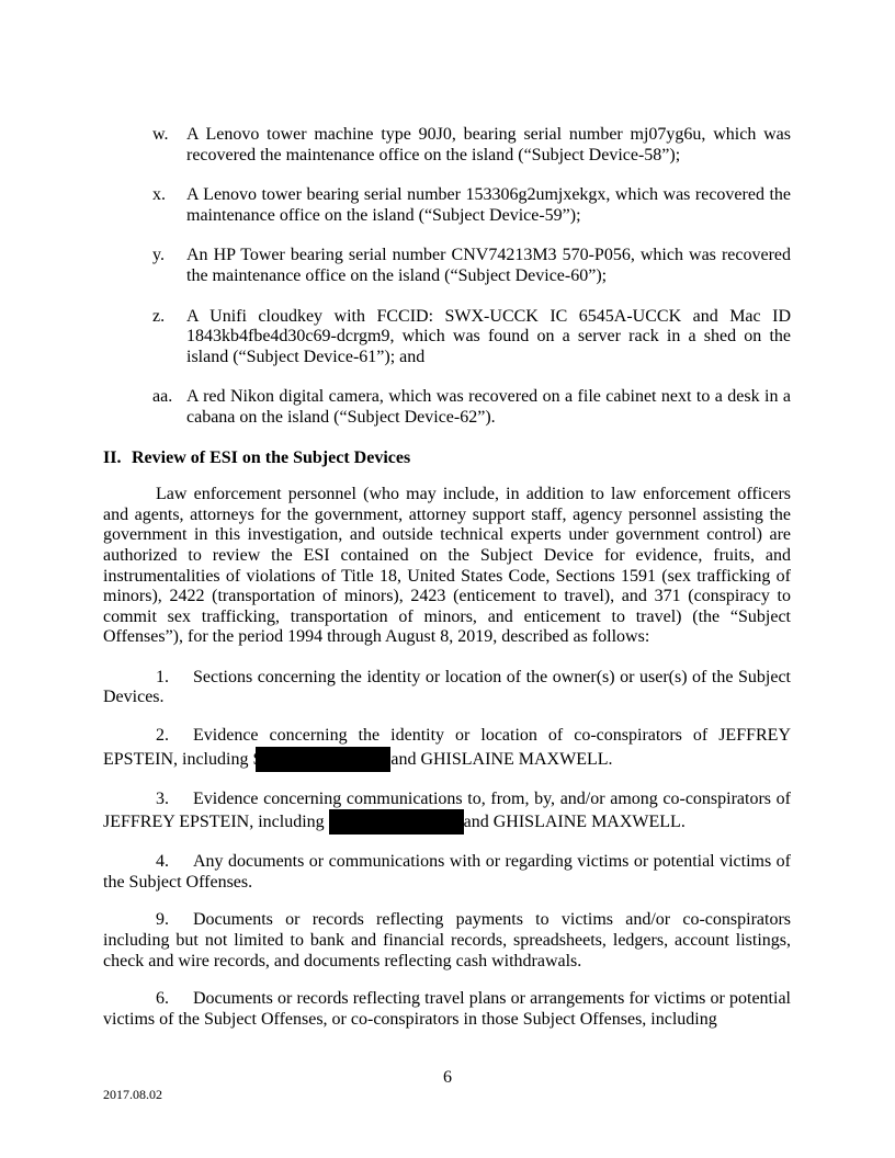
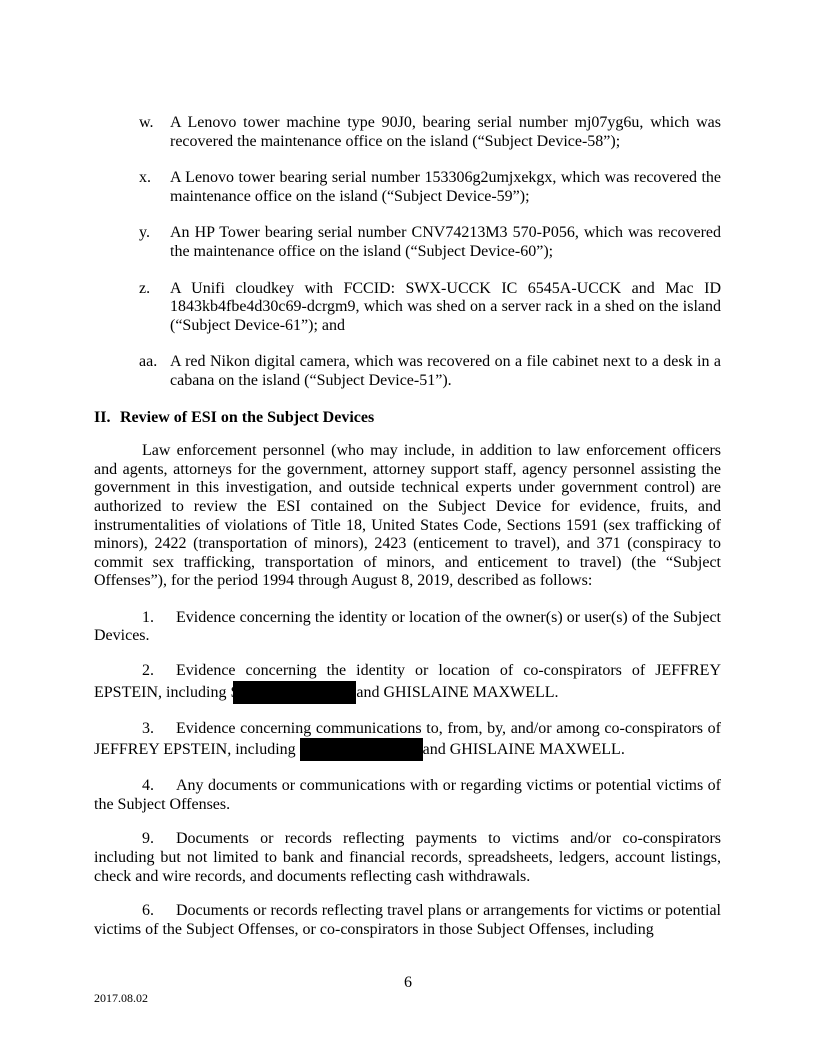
  w.
  A Lenovo tower machine type 90J0, bearing serial number mj07yg6u, which was recovered the maintenance office on the island (“Subject Device-58”);
  x.
  A Lenovo tower bearing serial number 153306g2umjxekgx, which was recovered the maintenance office on the island (“Subject Device-59”);
  y.
  An HP Tower bearing serial number CNV74213M3 570-P056, which was recovered the maintenance office on the island (“Subject Device-60”);
  z.
- A Unifi cloudkey with FCCID: SWX-UCCK IC 6545A-UCCK and Mac ID 1843kb4fbe4d30c69-dcrgm9, which was found on a server rack in a shed on the island (“Subject Device-61”); and
+ A Unifi cloudkey with FCCID: SWX-UCCK IC 6545A-UCCK and Mac ID 1843kb4fbe4d30c69-dcrgm9, which was shed on a server rack in a shed on the island (“Subject Device-61”); and
  aa.
- A red Nikon digital camera, which was recovered on a file cabinet next to a desk in a cabana on the island (“Subject Device-62”).
+ A red Nikon digital camera, which was recovered on a file cabinet next to a desk in a cabana on the island (“Subject Device-51”).
  II. Review of ESI on the Subject Devices
  Law enforcement personnel (who may include, in addition to law enforcement officers and agents, attorneys for the government, attorney support staff, agency personnel assisting the government in this investigation, and outside technical experts under government control) are authorized to review the ESI contained on the Subject Device for evidence, fruits, and instrumentalities of violations of Title 18, United States Code, Sections 1591 (sex trafficking of minors), 2422 (transportation of minors), 2423 (enticement to travel), and 371 (conspiracy to commit sex trafficking, transportation of minors, and enticement to travel) (the “Subject Offenses”), for the period 1994 through August 8, 2019, described as follows:
- 1. Sections concerning the identity or location of the owner(s) or user(s) of the Subject Devices.
+ 1. Evidence concerning the identity or location of the owner(s) or user(s) of the Subject Devices.
  2. Evidence concerning the identity or location of co-conspirators of JEFFREY EPSTEIN, including and GHISLAINE MAXWELL.
  3. Evidence concerning communications to, from, by, and/or among co-conspirators of JEFFREY EPSTEIN, including and GHISLAINE MAXWELL.
  4. Any documents or communications with or regarding victims or potential victims of the Subject Offenses.
  9. Documents or records reflecting payments to victims and/or co-conspirators including but not limited to bank and financial records, spreadsheets, ledgers, account listings, check and wire records, and documents reflecting cash withdrawals.
  6. Documents or records reflecting travel plans or arrangements for victims or potential victims of the Subject Offenses, or co-conspirators in those Subject Offenses, including
  6
  2017.08.02
